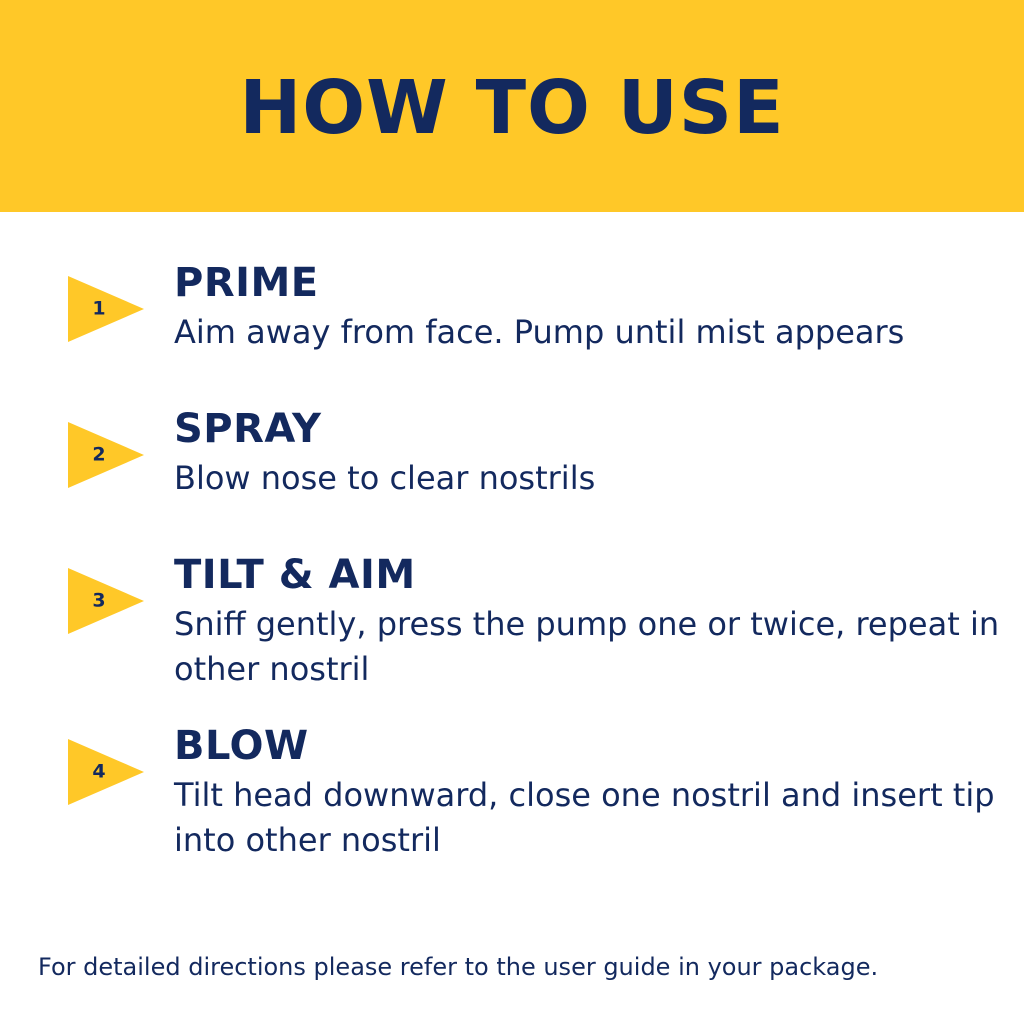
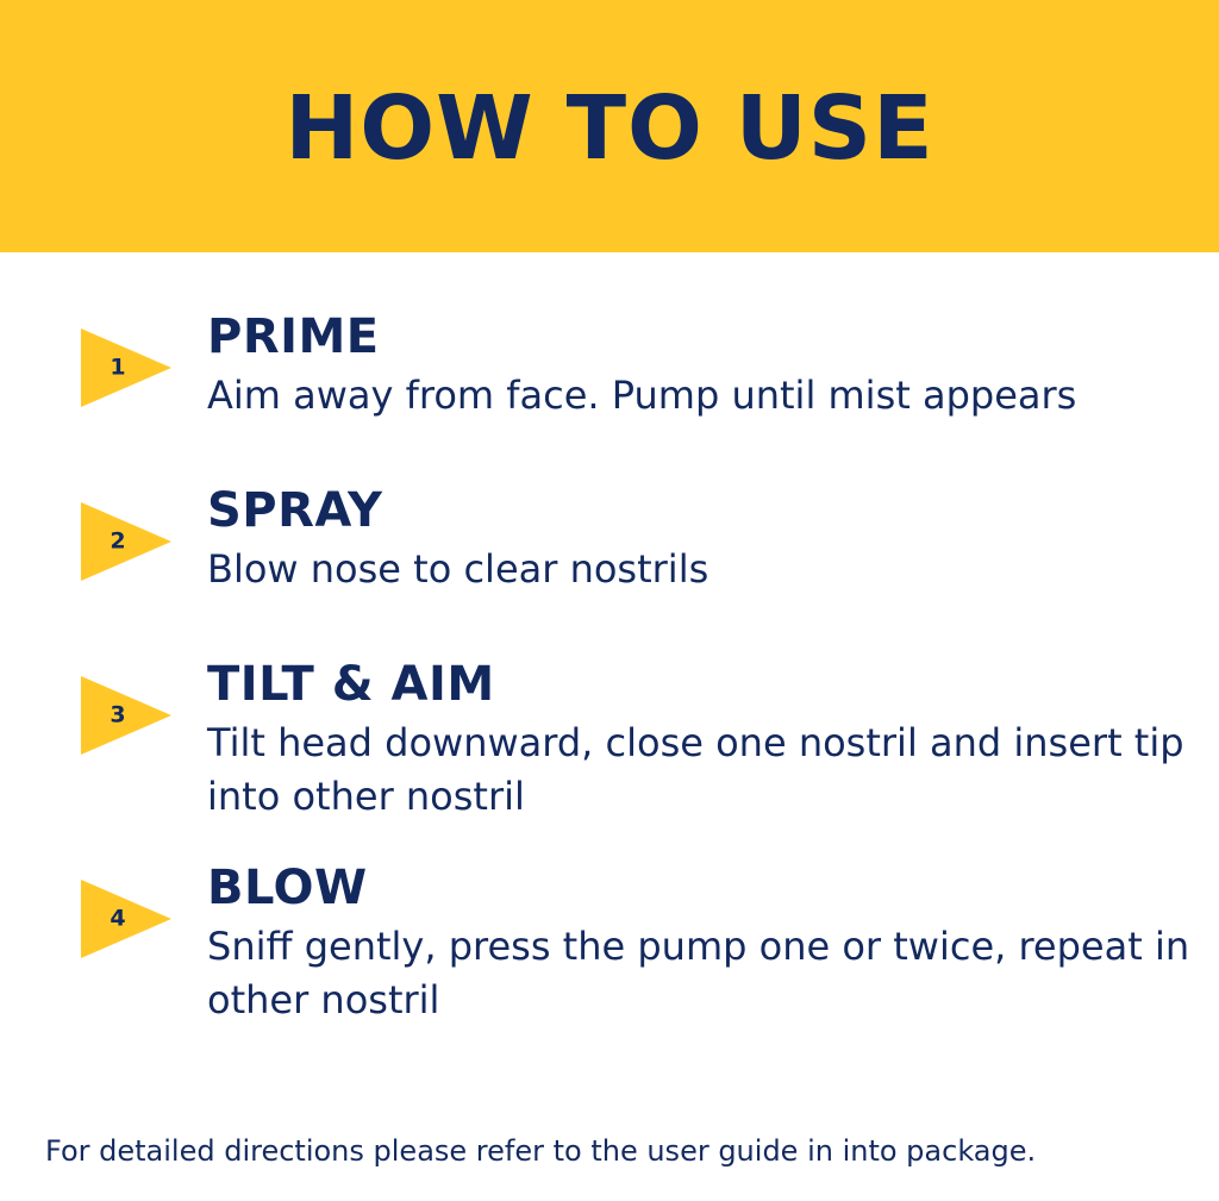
  HOW TO USE
  1
  PRIME
  Aim away from face. Pump until mist appears
  2
  SPRAY
  Blow nose to clear nostrils
  3
  TILT & AIM
- Sniff gently, press the pump one or twice, repeat in other nostril
+ Tilt head downward, close one nostril and insert tip into other nostril
  4
  BLOW
- Tilt head downward, close one nostril and insert tip into other nostril
+ Sniff gently, press the pump one or twice, repeat in other nostril
- For detailed directions please refer to the user guide in your package.
+ For detailed directions please refer to the user guide in into package.
